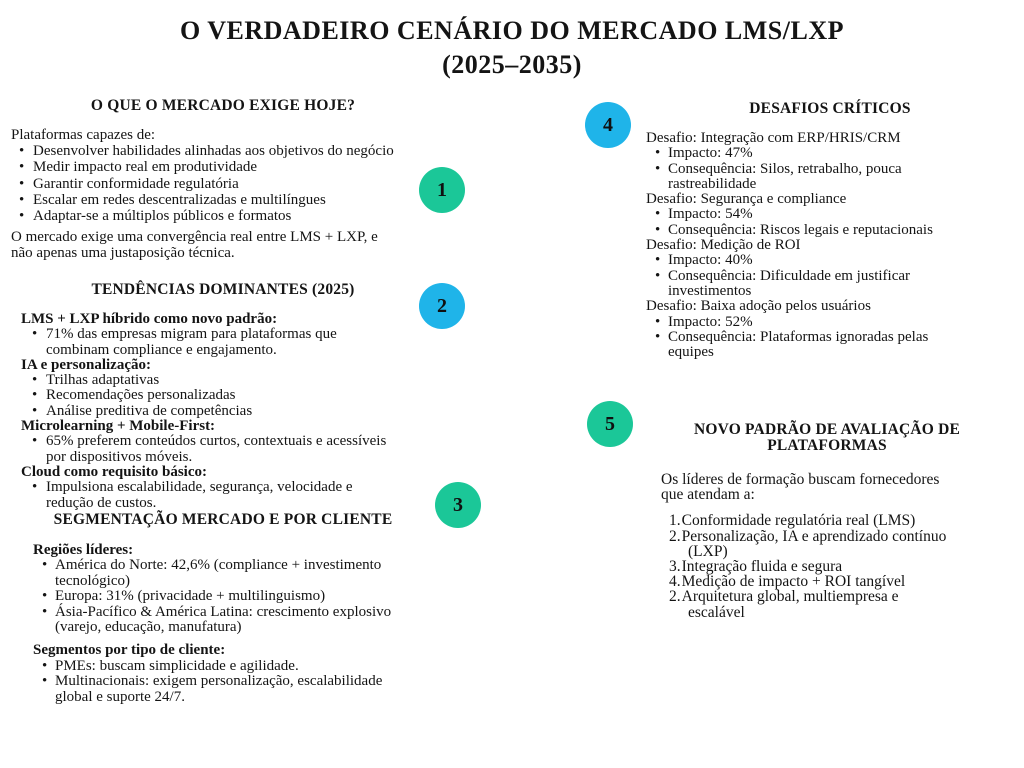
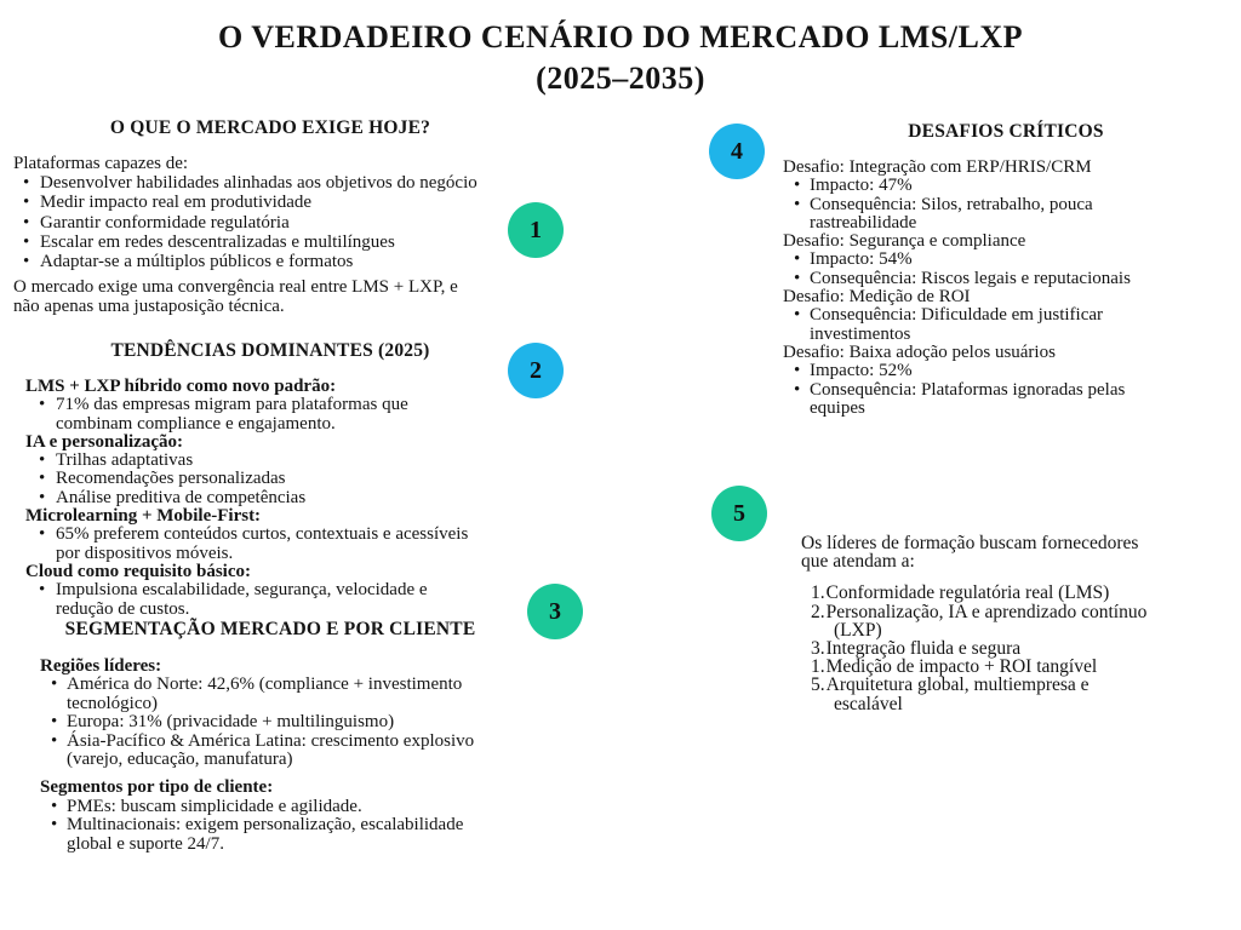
  O VERDADEIRO CENÁRIO DO MERCADO LMS/LXP
  (2025–2035)
  O QUE O MERCADO EXIGE HOJE?
  Plataformas capazes de:
  Desenvolver habilidades alinhadas aos objetivos do negócio
  Medir impacto real em produtividade
  Garantir conformidade regulatória
  Escalar em redes descentralizadas e multilíngues
  Adaptar-se a múltiplos públicos e formatos
  O mercado exige uma convergência real entre LMS + LXP, e
  não apenas uma justaposição técnica.
  TENDÊNCIAS DOMINANTES (2025)
  LMS + LXP híbrido como novo padrão:
  71% das empresas migram para plataformas que
  combinam compliance e engajamento.
  IA e personalização:
  Trilhas adaptativas
  Recomendações personalizadas
  Análise preditiva de competências
  Microlearning + Mobile-First:
  65% preferem conteúdos curtos, contextuais e acessíveis
  por dispositivos móveis.
  Cloud como requisito básico:
  Impulsiona escalabilidade, segurança, velocidade e
  redução de custos.
  SEGMENTAÇÃO MERCADO E POR CLIENTE
  Regiões líderes:
  América do Norte: 42,6% (compliance + investimento
  tecnológico)
  Europa: 31% (privacidade + multilinguismo)
  Ásia-Pacífico & América Latina: crescimento explosivo
  (varejo, educação, manufatura)
  Segmentos por tipo de cliente:
  PMEs: buscam simplicidade e agilidade.
  Multinacionais: exigem personalização, escalabilidade
  global e suporte 24/7.
  DESAFIOS CRÍTICOS
  Desafio: Integração com ERP/HRIS/CRM
  Impacto: 47%
  Consequência: Silos, retrabalho, pouca
  rastreabilidade
  Desafio: Segurança e compliance
  Impacto: 54%
  Consequência: Riscos legais e reputacionais
  Desafio: Medição de ROI
- Impacto: 40%
  Consequência: Dificuldade em justificar
  investimentos
  Desafio: Baixa adoção pelos usuários
  Impacto: 52%
  Consequência: Plataformas ignoradas pelas
  equipes
- NOVO PADRÃO DE AVALIAÇÃO DE
- PLATAFORMAS
  Os líderes de formação buscam fornecedores
  que atendam a:
  1.Conformidade regulatória real (LMS)
  2.Personalização, IA e aprendizado contínuo
  (LXP)
  3.Integração fluida e segura
- 4.Medição de impacto + ROI tangível
+ 1.Medição de impacto + ROI tangível
- 2.Arquitetura global, multiempresa e
+ 5.Arquitetura global, multiempresa e
  escalável
  1
  2
  3
  4
  5
